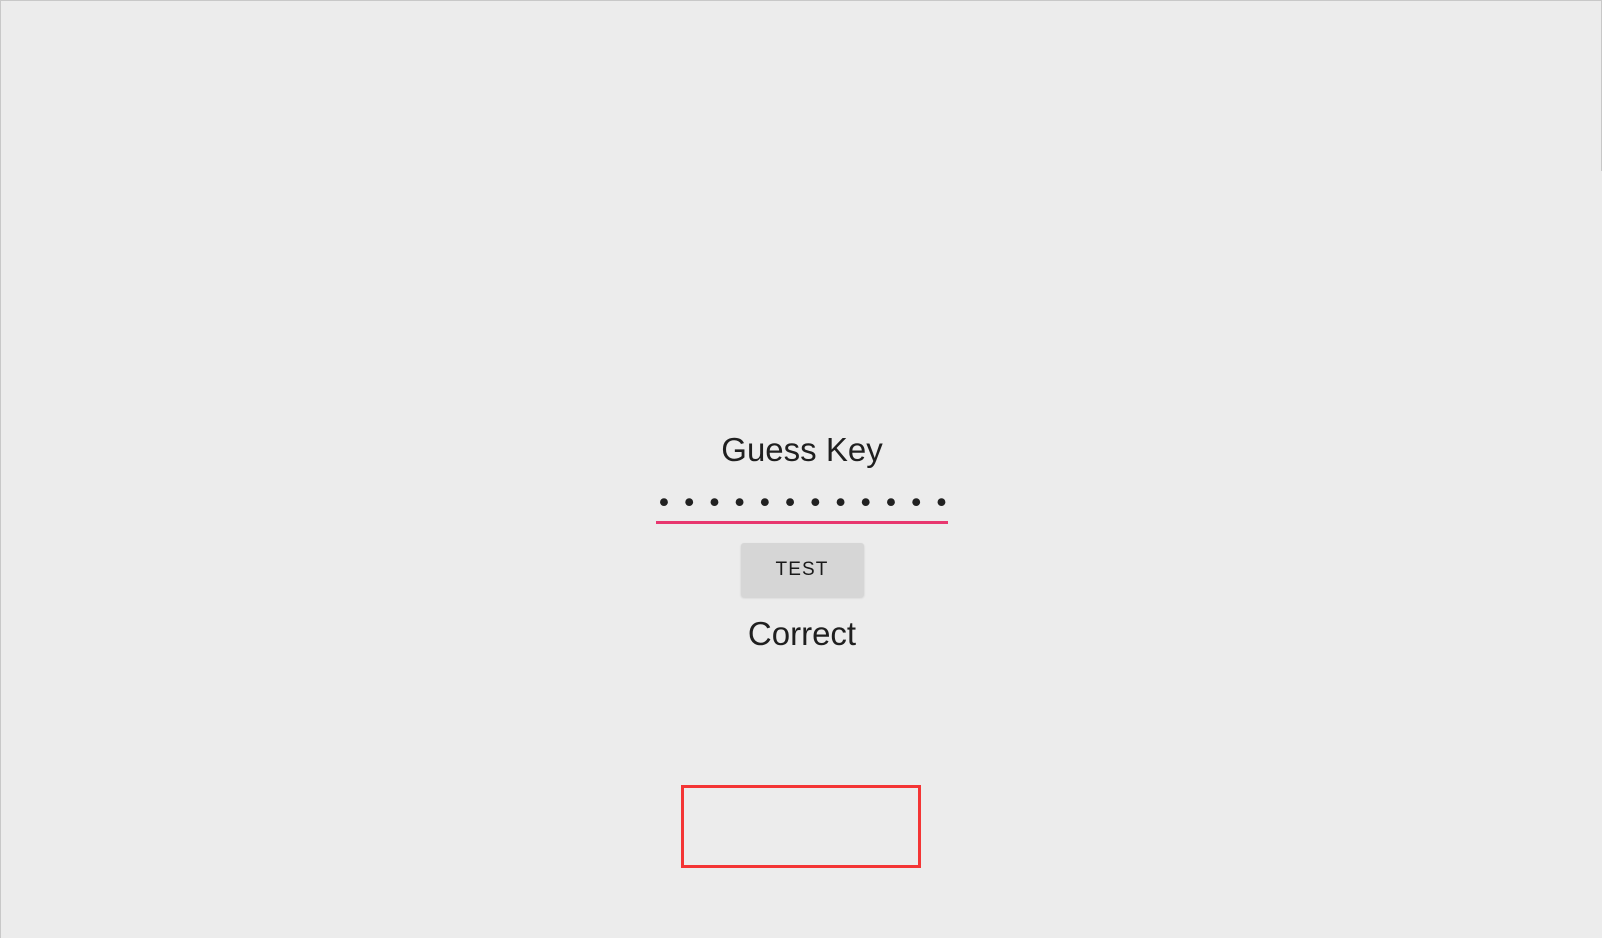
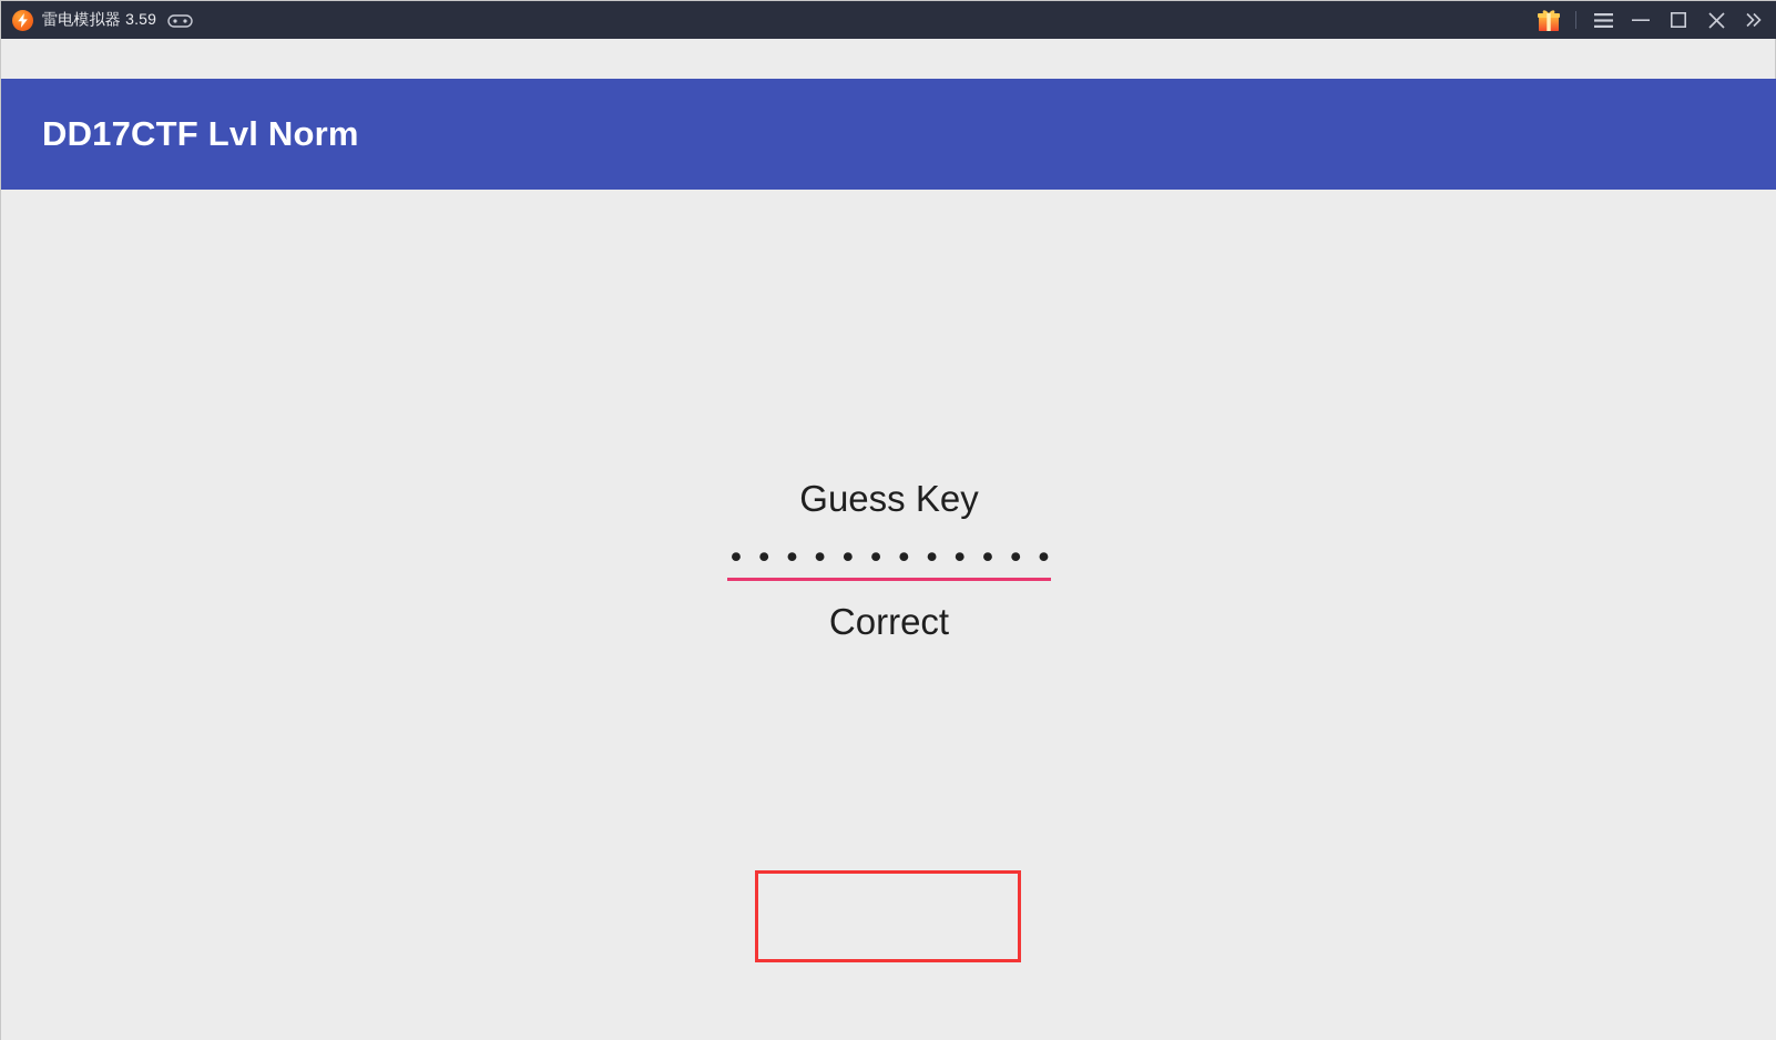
+ 雷电模拟器 3.59
+ DD17CTF Lvl Norm
  Guess Key
- TEST
  Correct
